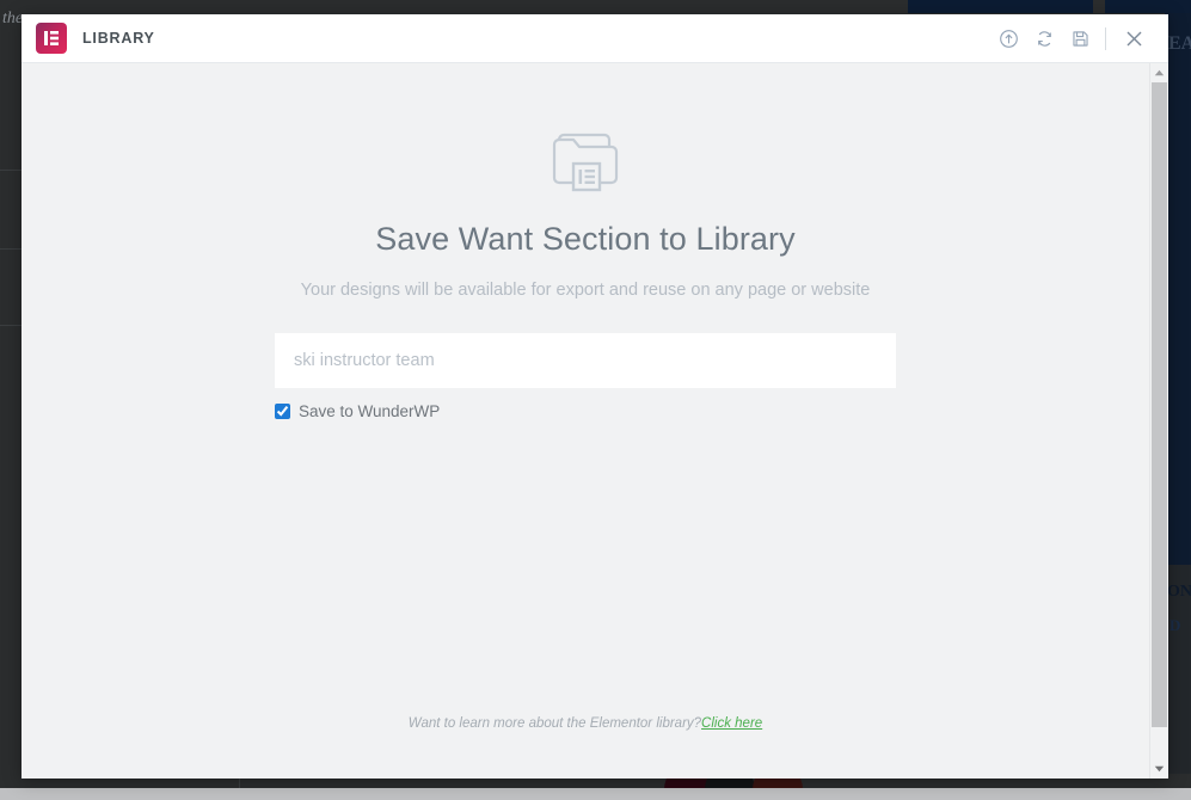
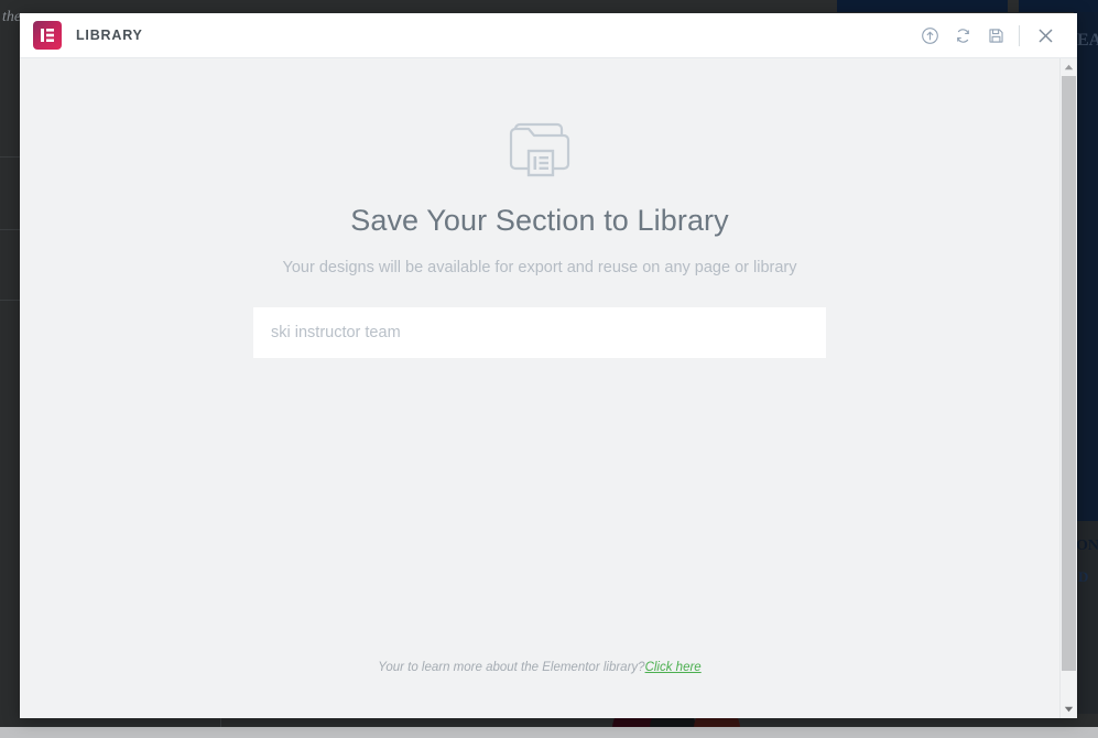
  the
  EA
  ON
  D
  LIBRARY
- Save Want Section to Library
+ Save Your Section to Library
- Your designs will be available for export and reuse on any page or website
+ Your designs will be available for export and reuse on any page or library
  ski instructor team
- Save to WunderWP
- Want to learn more about the Elementor library?Click here
+ Your to learn more about the Elementor library?Click here
